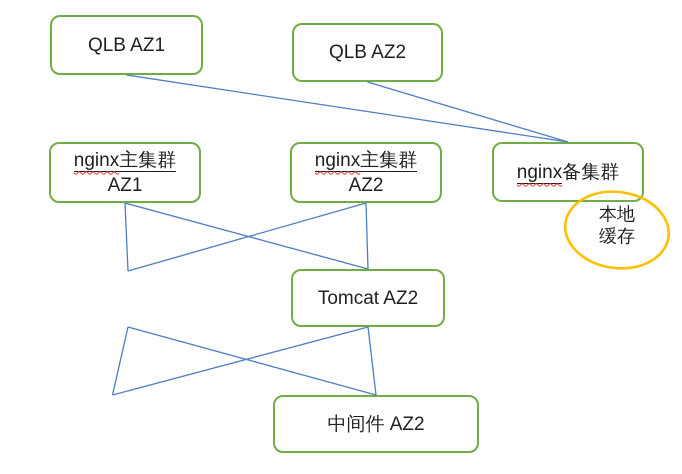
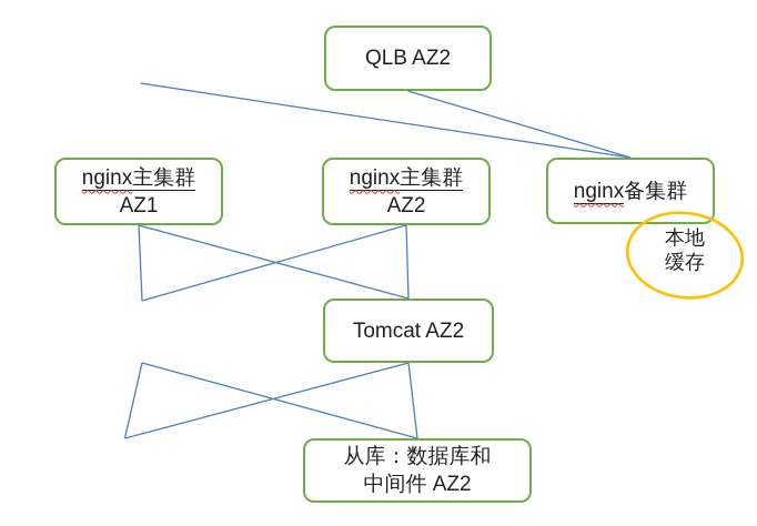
- QLB AZ1
  QLB AZ2
  nginx主集群
  AZ1
  nginx主集群
  AZ2
  nginx备集群
  Tomcat AZ2
+ 从库：数据库和
  中间件 AZ2
  本地
  缓存
